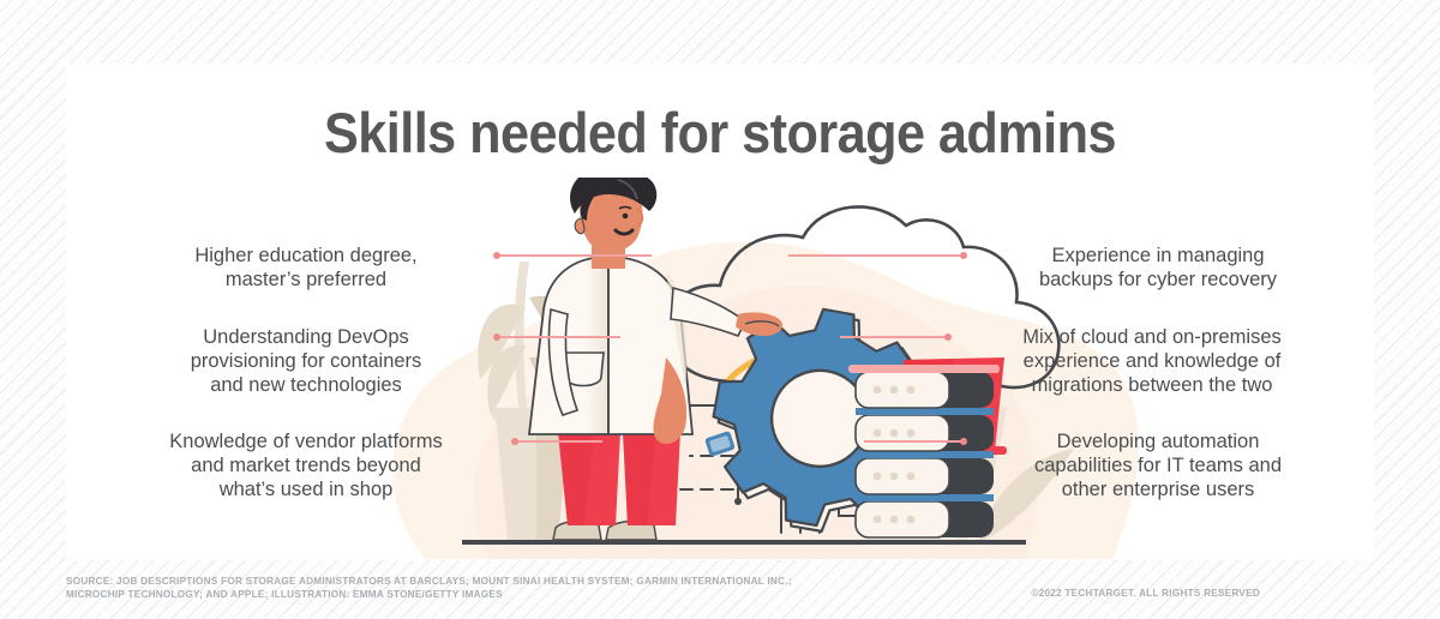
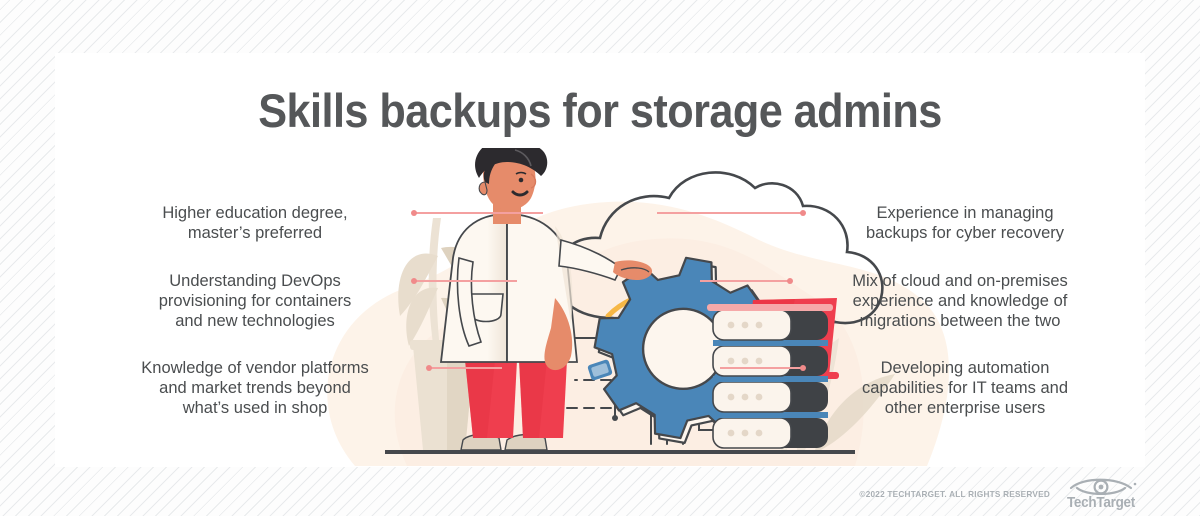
- Skills needed for storage admins
+ Skills backups for storage admins
  Higher education degree,
  master’s preferred
  Understanding DevOps
  provisioning for containers
  and new technologies
  Knowledge of vendor platforms
  and market trends beyond
  what’s used in shop
  Experience in managing
  backups for cyber recovery
  Mix of cloud and on-premises
  experience and knowledge of
  migrations between the two
  Developing automation
  capabilities for IT teams and
  other enterprise users
- SOURCE: JOB DESCRIPTIONS FOR STORAGE ADMINISTRATORS AT BARCLAYS; MOUNT SINAI HEALTH SYSTEM; GARMIN INTERNATIONAL INC.; MICROCHIP TECHNOLOGY; AND APPLE; ILLUSTRATION: EMMA STONE/GETTY IMAGES
  ©2022 TECHTARGET. ALL RIGHTS RESERVED
+ TechTarget
